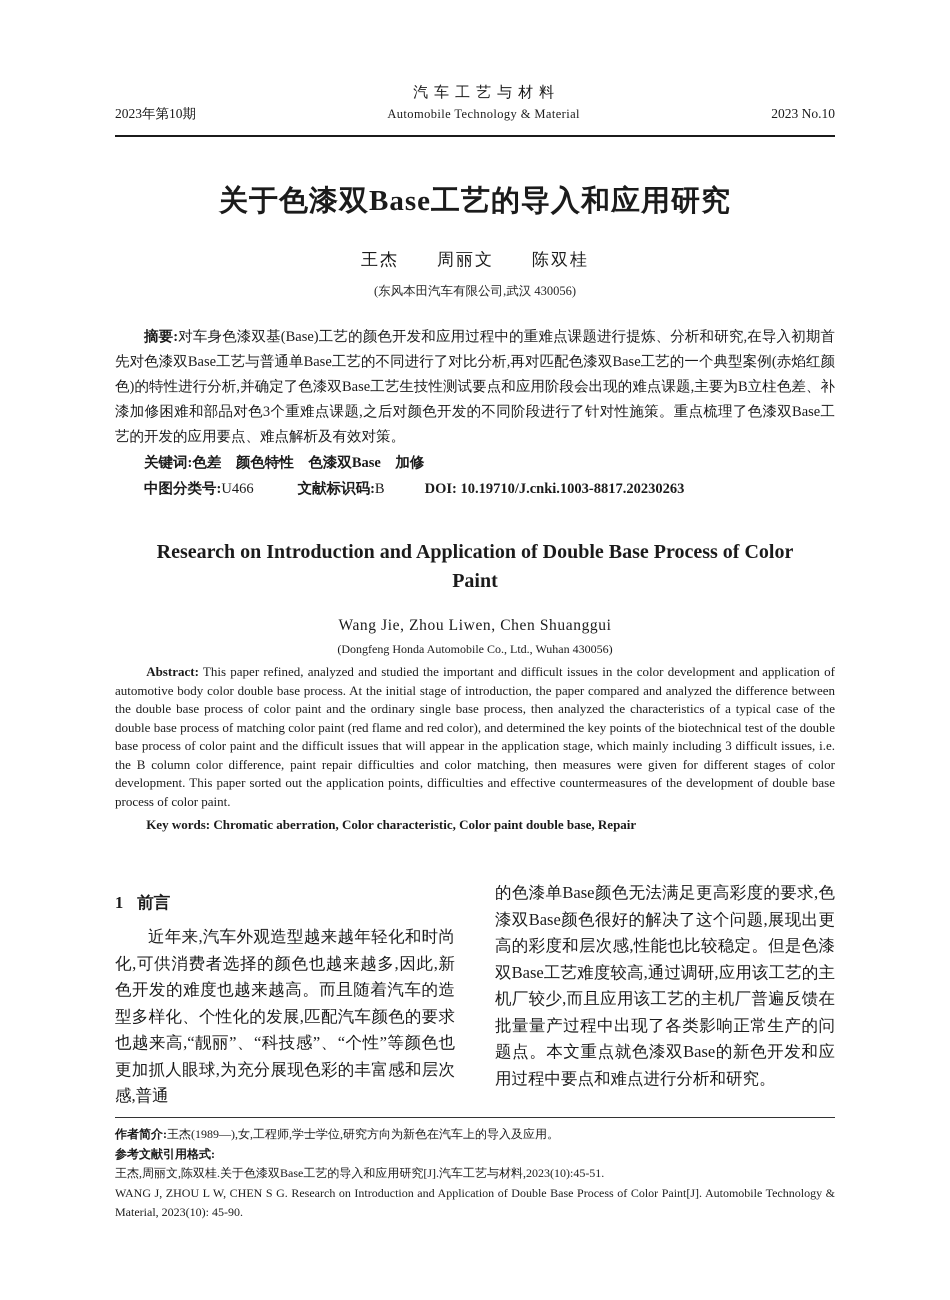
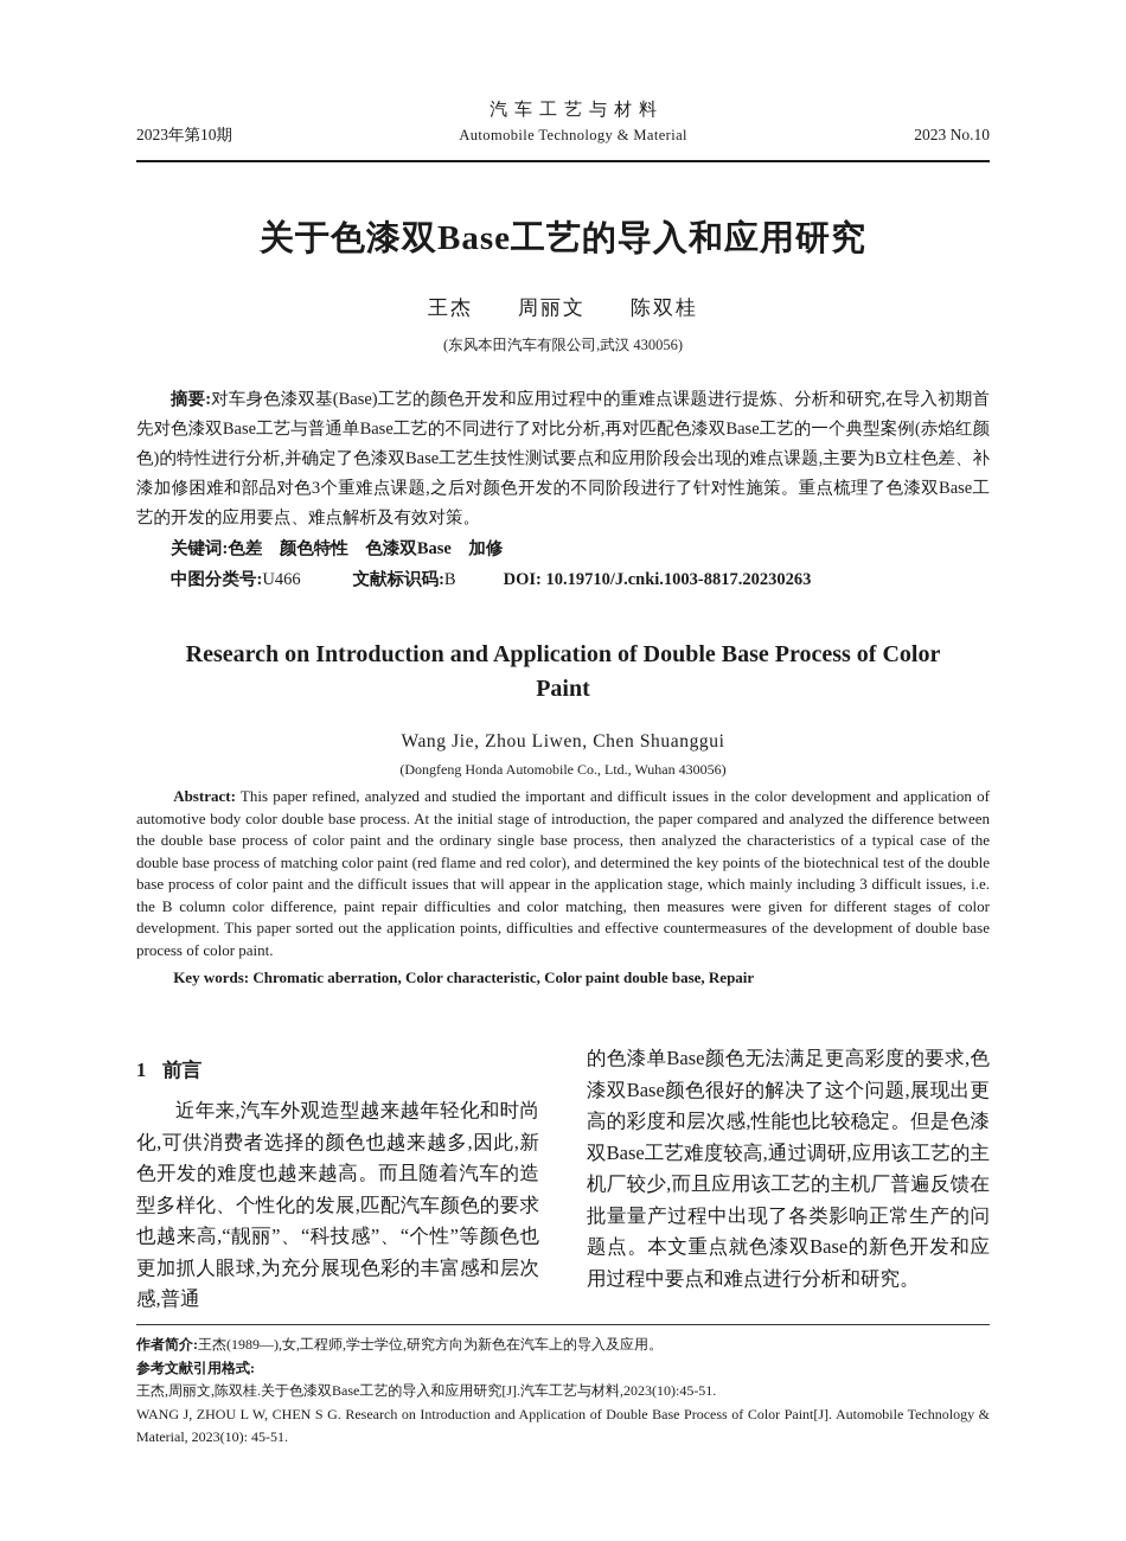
  2023年第10期
  汽车工艺与材料
  Automobile Technology & Material
  2023 No.10
  关于色漆双Base工艺的导入和应用研究
  王杰 周丽文 陈双桂
  (东风本田汽车有限公司,武汉 430056)
  摘要:对车身色漆双基(Base)工艺的颜色开发和应用过程中的重难点课题进行提炼、分析和研究,在导入初期首先对色漆双Base工艺与普通单Base工艺的不同进行了对比分析,再对匹配色漆双Base工艺的一个典型案例(赤焰红颜色)的特性进行分析,并确定了色漆双Base工艺生技性测试要点和应用阶段会出现的难点课题,主要为B立柱色差、补漆加修困难和部品对色3个重难点课题,之后对颜色开发的不同阶段进行了针对性施策。重点梳理了色漆双Base工艺的开发的应用要点、难点解析及有效对策。
  关键词:色差 颜色特性 色漆双Base 加修
  中图分类号:U466 文献标识码:B DOI: 10.19710/J.cnki.1003-8817.20230263
  Research on Introduction and Application of Double Base Process of Color Paint
  Wang Jie, Zhou Liwen, Chen Shuanggui
  (Dongfeng Honda Automobile Co., Ltd., Wuhan 430056)
  Abstract: This paper refined, analyzed and studied the important and difficult issues in the color development and application of automotive body color double base process. At the initial stage of introduction, the paper compared and analyzed the difference between the double base process of color paint and the ordinary single base process, then analyzed the characteristics of a typical case of the double base process of matching color paint (red flame and red color), and determined the key points of the biotechnical test of the double base process of color paint and the difficult issues that will appear in the application stage, which mainly including 3 difficult issues, i.e. the B column color difference, paint repair difficulties and color matching, then measures were given for different stages of color development. This paper sorted out the application points, difficulties and effective countermeasures of the development of double base process of color paint.
  Key words: Chromatic aberration, Color characteristic, Color paint double base, Repair
  1 前言
  近年来,汽车外观造型越来越年轻化和时尚化,可供消费者选择的颜色也越来越多,因此,新色开发的难度也越来越高。而且随着汽车的造型多样化、个性化的发展,匹配汽车颜色的要求也越来高,“靓丽”、“科技感”、“个性”等颜色也更加抓人眼球,为充分展现色彩的丰富感和层次感,普通
  的色漆单Base颜色无法满足更高彩度的要求,色漆双Base颜色很好的解决了这个问题,展现出更高的彩度和层次感,性能也比较稳定。但是色漆双Base工艺难度较高,通过调研,应用该工艺的主机厂较少,而且应用该工艺的主机厂普遍反馈在批量量产过程中出现了各类影响正常生产的问题点。本文重点就色漆双Base的新色开发和应用过程中要点和难点进行分析和研究。
  作者简介:王杰(1989—),女,工程师,学士学位,研究方向为新色在汽车上的导入及应用。
  参考文献引用格式:
  王杰,周丽文,陈双桂.关于色漆双Base工艺的导入和应用研究[J].汽车工艺与材料,2023(10):45-51.
- WANG J, ZHOU L W, CHEN S G. Research on Introduction and Application of Double Base Process of Color Paint[J]. Automobile Technology & Material, 2023(10): 45-90.
+ WANG J, ZHOU L W, CHEN S G. Research on Introduction and Application of Double Base Process of Color Paint[J]. Automobile Technology & Material, 2023(10): 45-51.
